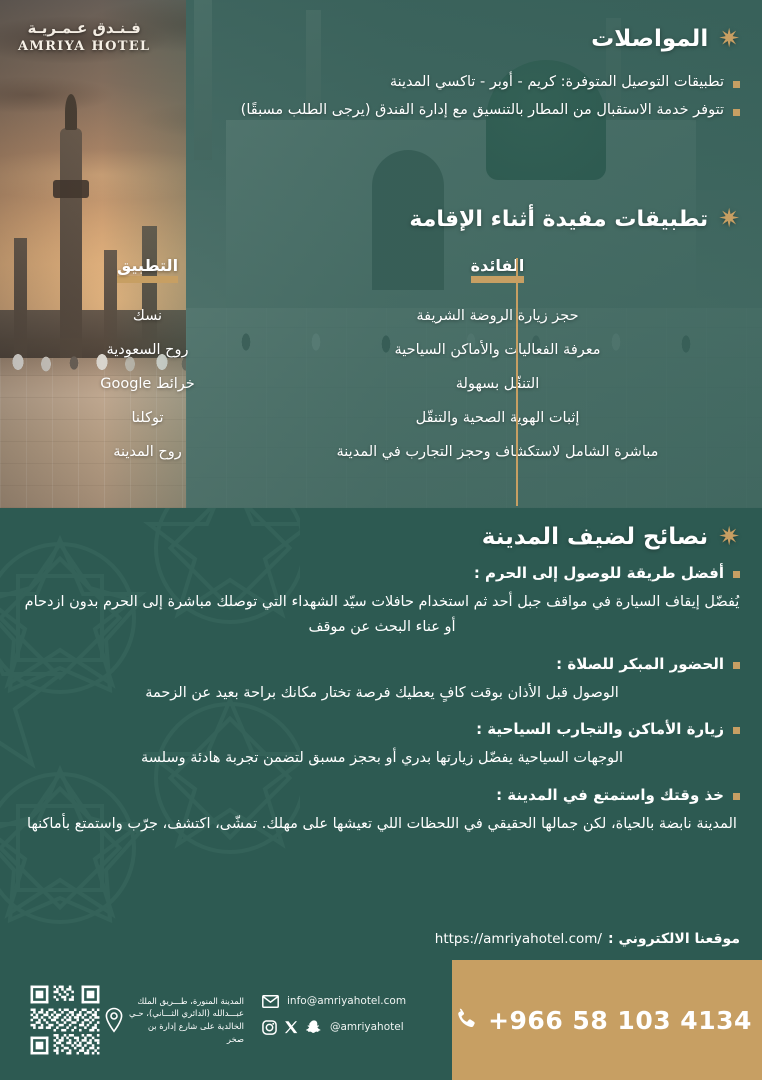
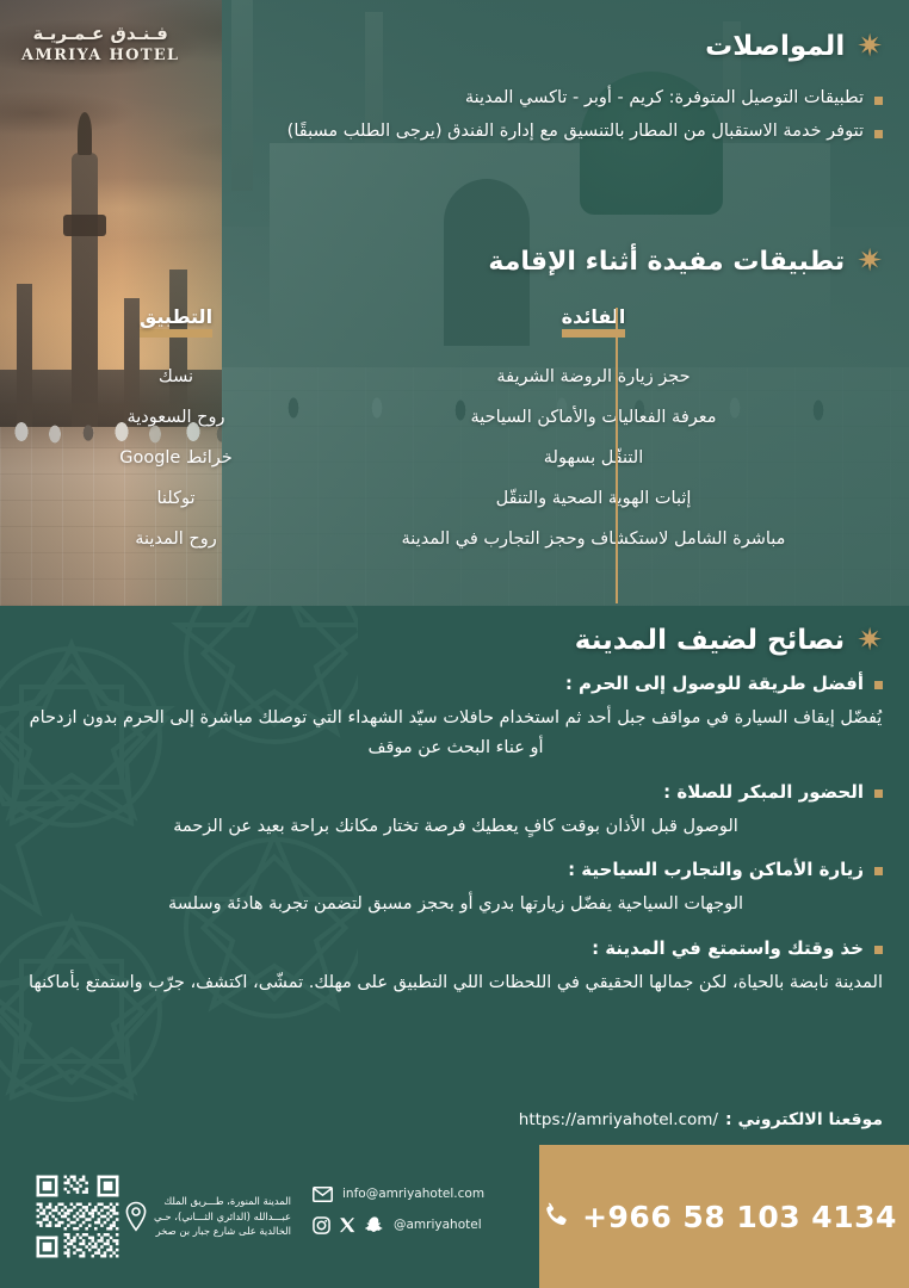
  فـنـدق عـمـريـة
  AMRIYA HOTEL
  ✷
  المواصلات
  تطبيقات التوصيل المتوفرة: كريم - أوبر - تاكسي المدينة
  تتوفر خدمة الاستقبال من المطار بالتنسيق مع إدارة الفندق (يرجى الطلب مسبقًا)
  ✷
  تطبيقات مفيدة أثناء الإقامة
  افائدة
  حجز زيارة الروضة الشريفة
  معرفة الفعاليات والأماكن السياحية
  التنقّل بسهولة
  إثبات الهوية الصحية والتنقّل
  مباشرة الشامل لاستكشاف وحجز التجارب في المدينة
  التطبيق
  نسك
  روح السعودية
  خرائط Google
  توكلنا
  روح المدينة
  ✷
  نصائح لضيف المدينة
  أفضل طريقة للوصول إلى الحرم :
  يُفضّل إيقاف السيارة في مواقف جبل أحد ثم استخدام حافلات سيّد الشهداء التي توصلك مباشرة إلى الحرم بدون ازدحام أو عناء البحث عن موقف
  الحضور المبكر للصلاة :
  الوصول قبل الأذان بوقت كافٍ يعطيك فرصة تختار مكانك براحة بعيد عن الزحمة
  زيارة الأماكن والتجارب السياحية :
  الوجهات السياحية يفضّل زيارتها بدري أو بحجز مسبق لتضمن تجربة هادئة وسلسة
  خذ وقتك واستمتع في المدينة :
- المدينة نابضة بالحياة، لكن جمالها الحقيقي في اللحظات اللي تعيشها على مهلك. تمشّى، اكتشف، جرّب واستمتع بأماكنها
+ المدينة نابضة بالحياة، لكن جمالها الحقيقي في اللحظات اللي التطبيق على مهلك. تمشّى، اكتشف، جرّب واستمتع بأماكنها
  موقعنا الالكتروني :
  https://amriyahotel.com/
- المدينة المنورة، طـــريق الملك عبـــدالله (الدائري الثـــاني)، حـي الخالدية على شارع إدارة بن صخر
+ المدينة المنورة، طـــريق الملك عبـــدالله (الدائري الثـــاني)، حـي الخالدية على شارع جبار بن صخر
  info@amriyahotel.com
  @amriyahotel
  +966 58 103 4134
